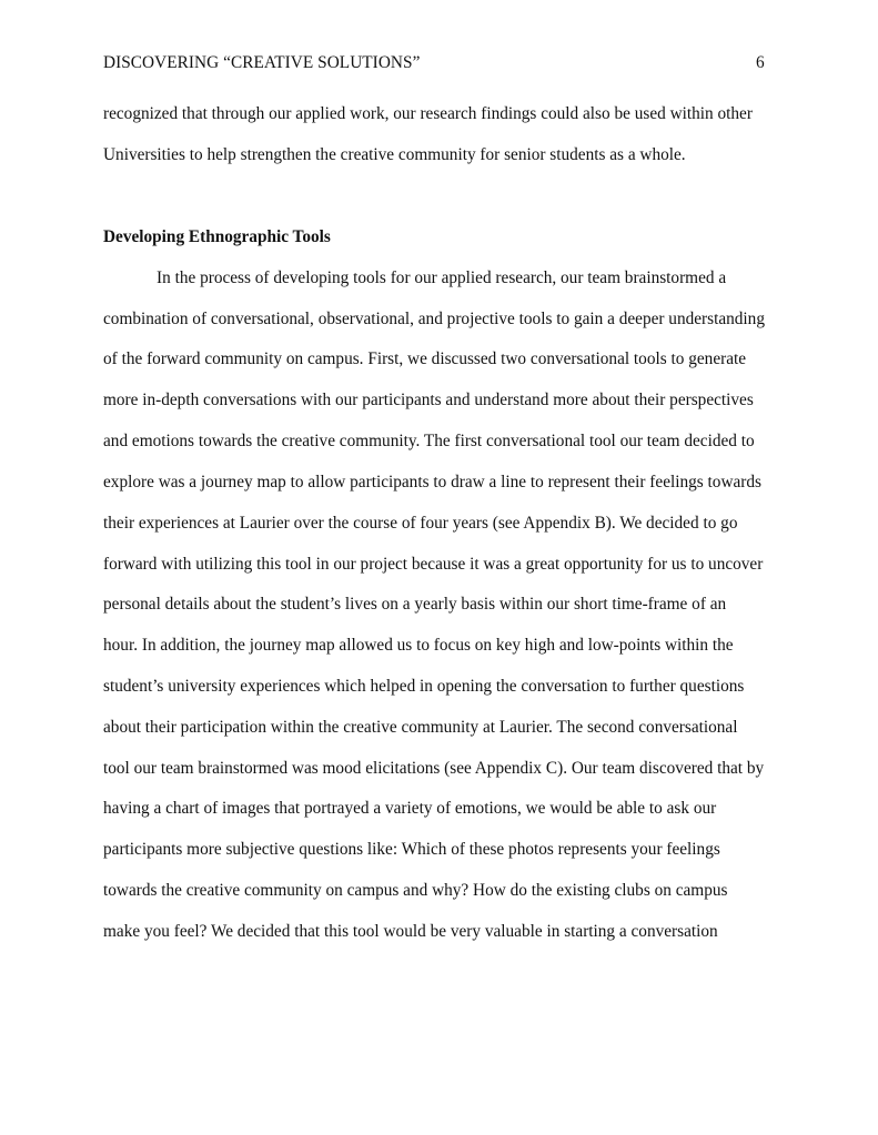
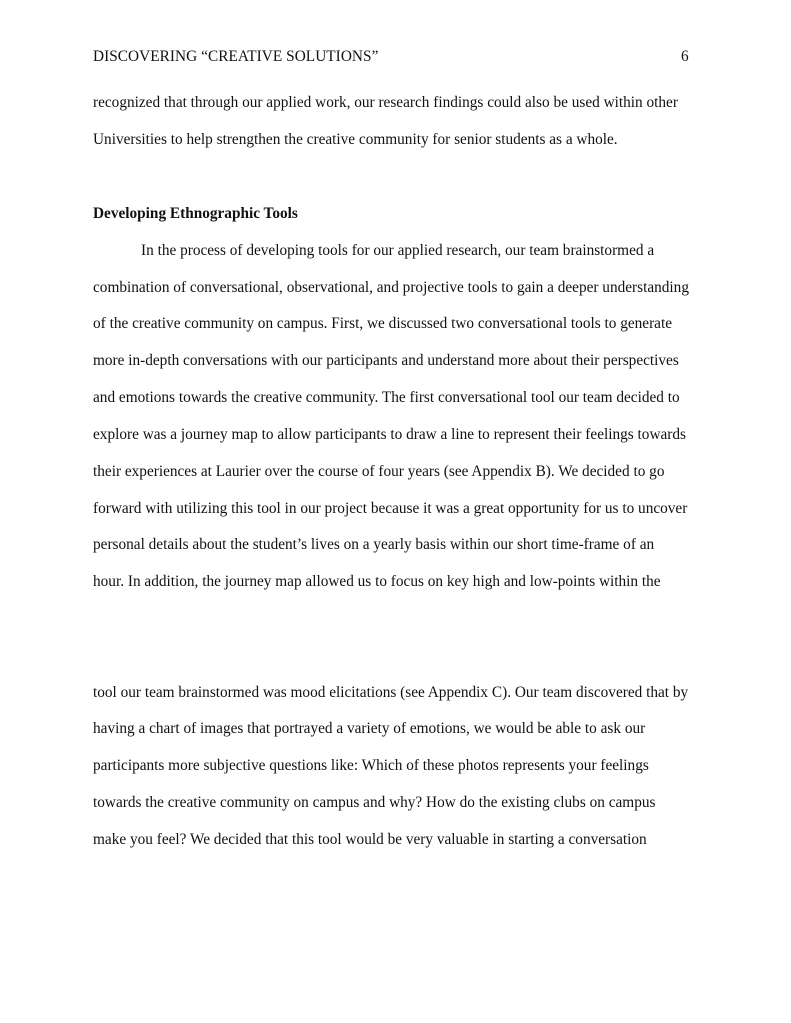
  DISCOVERING “CREATIVE SOLUTIONS”
  6
  recognized that through our applied work, our research findings could also be used within other
  Universities to help strengthen the creative community for senior students as a whole.
  Developing Ethnographic Tools
  In the process of developing tools for our applied research, our team brainstormed a
  combination of conversational, observational, and projective tools to gain a deeper understanding
- of the forward community on campus. First, we discussed two conversational tools to generate
+ of the creative community on campus. First, we discussed two conversational tools to generate
  more in-depth conversations with our participants and understand more about their perspectives
  and emotions towards the creative community. The first conversational tool our team decided to
  explore was a journey map to allow participants to draw a line to represent their feelings towards
  their experiences at Laurier over the course of four years (see Appendix B). We decided to go
  forward with utilizing this tool in our project because it was a great opportunity for us to uncover
  personal details about the student’s lives on a yearly basis within our short time-frame of an
  hour. In addition, the journey map allowed us to focus on key high and low-points within the
- student’s university experiences which helped in opening the conversation to further questions
- about their participation within the creative community at Laurier. The second conversational
  tool our team brainstormed was mood elicitations (see Appendix C). Our team discovered that by
  having a chart of images that portrayed a variety of emotions, we would be able to ask our
  participants more subjective questions like: Which of these photos represents your feelings
  towards the creative community on campus and why? How do the existing clubs on campus
  make you feel? We decided that this tool would be very valuable in starting a conversation
